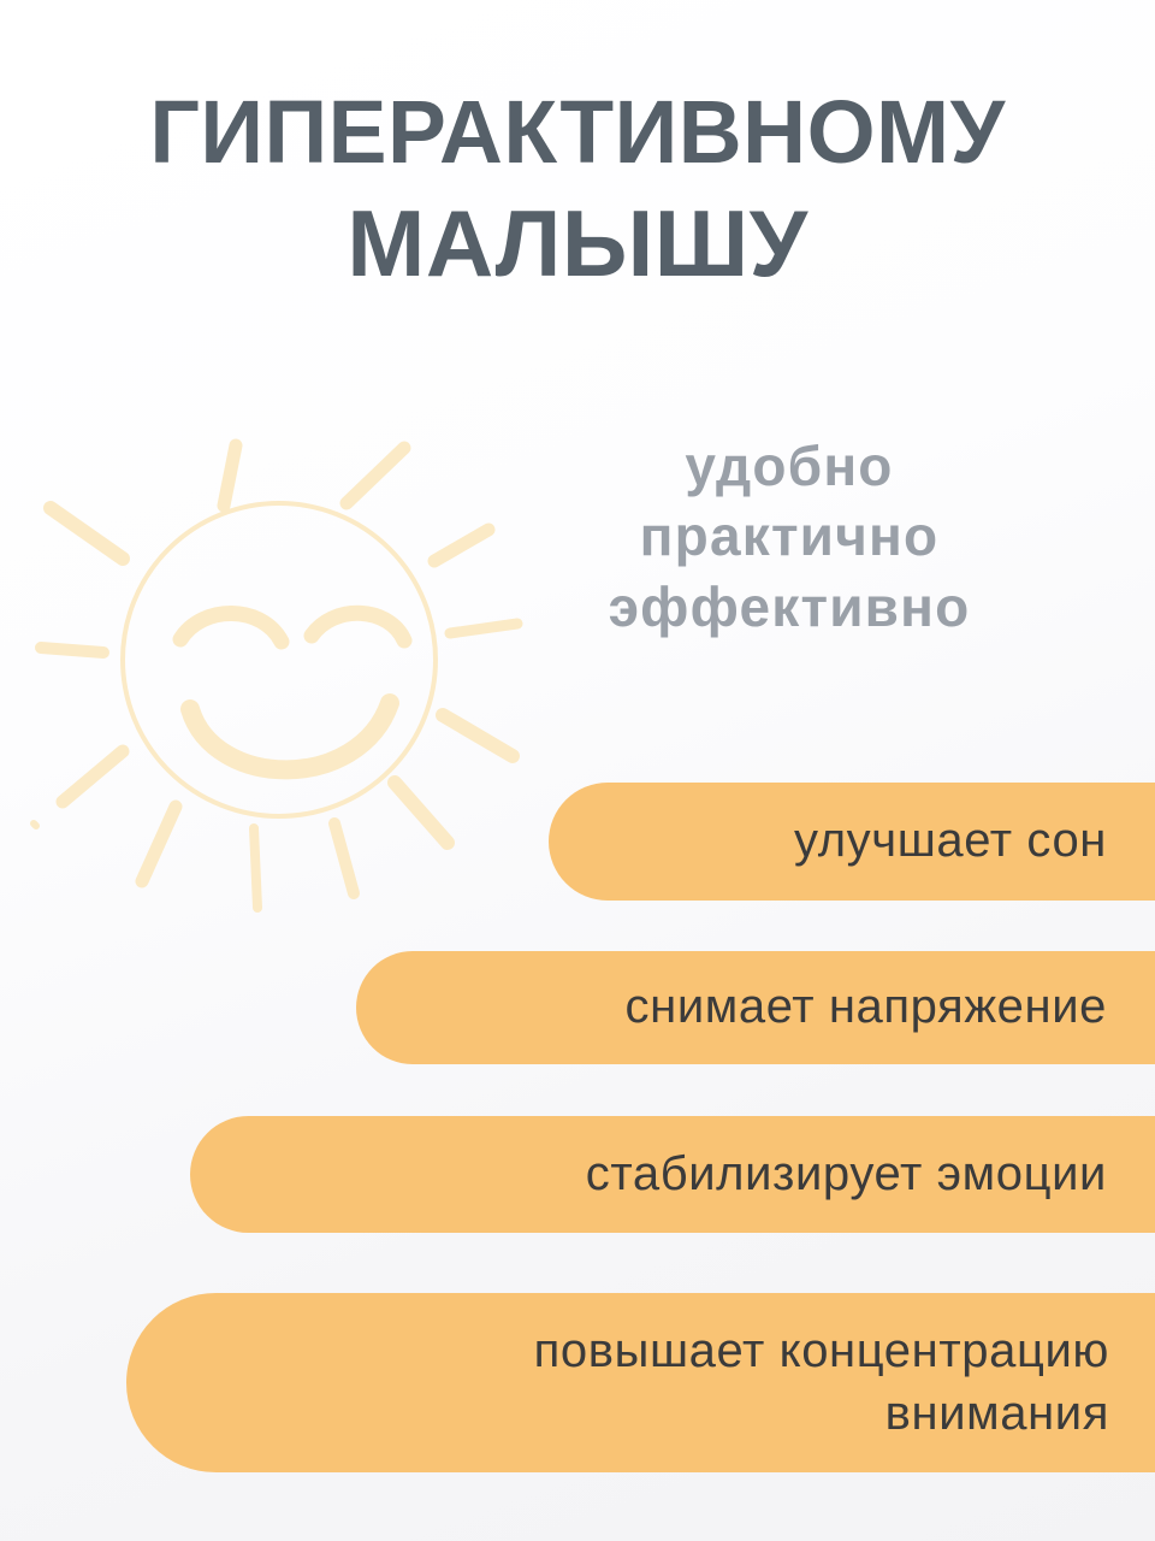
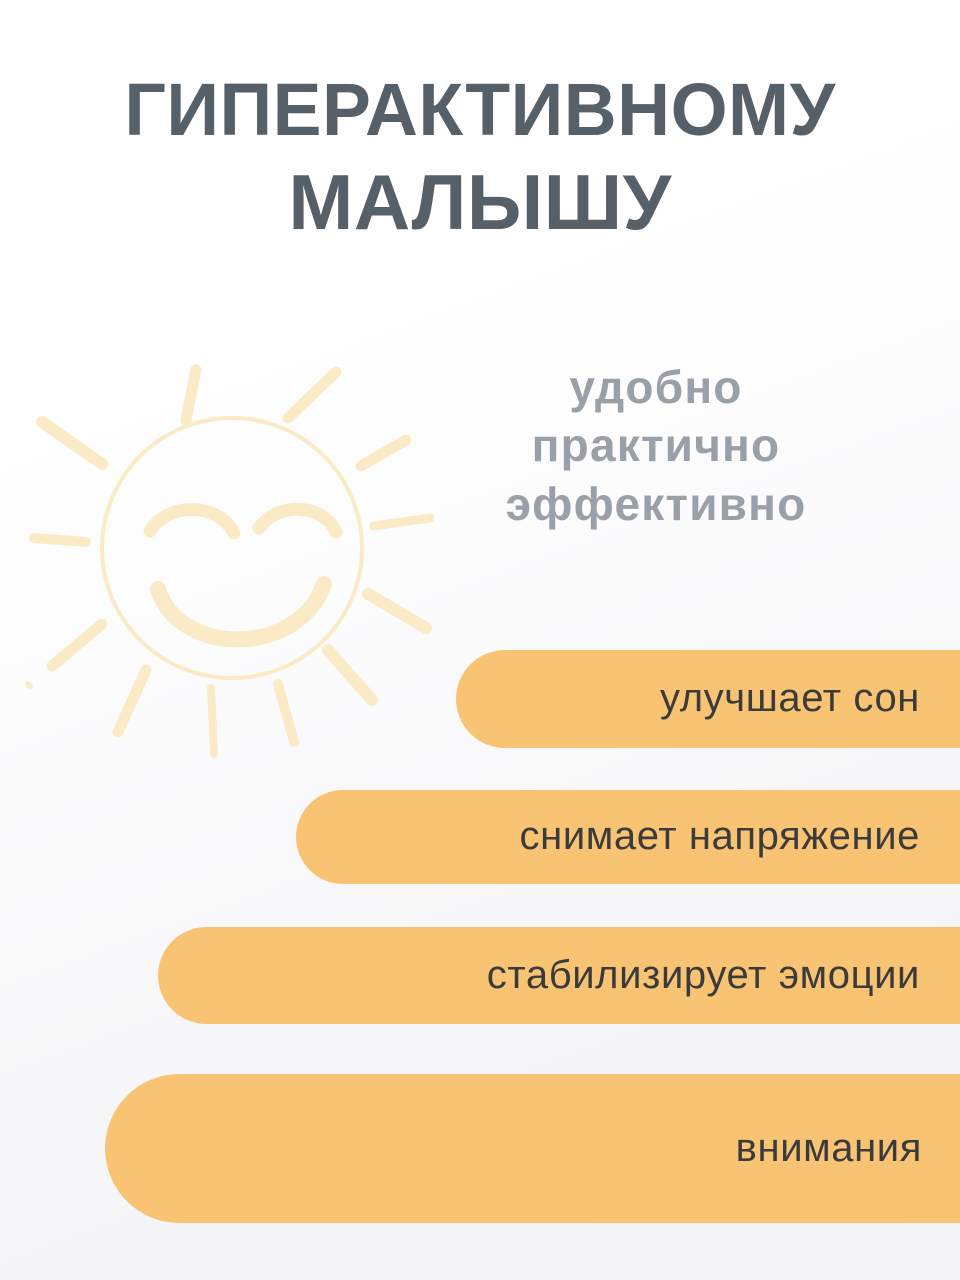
  ГИПЕРАКТИВНОМУ
  МАЛЫШУ
  удобно
  практично
  эффективно
  улучшает сон
  снимает напряжение
  стабилизирует эмоции
- повышает концентрацию
  внимания
